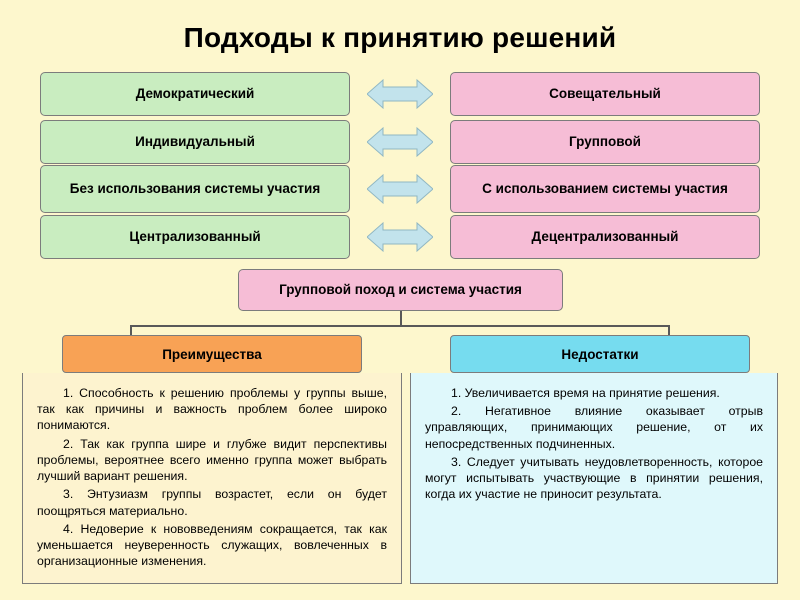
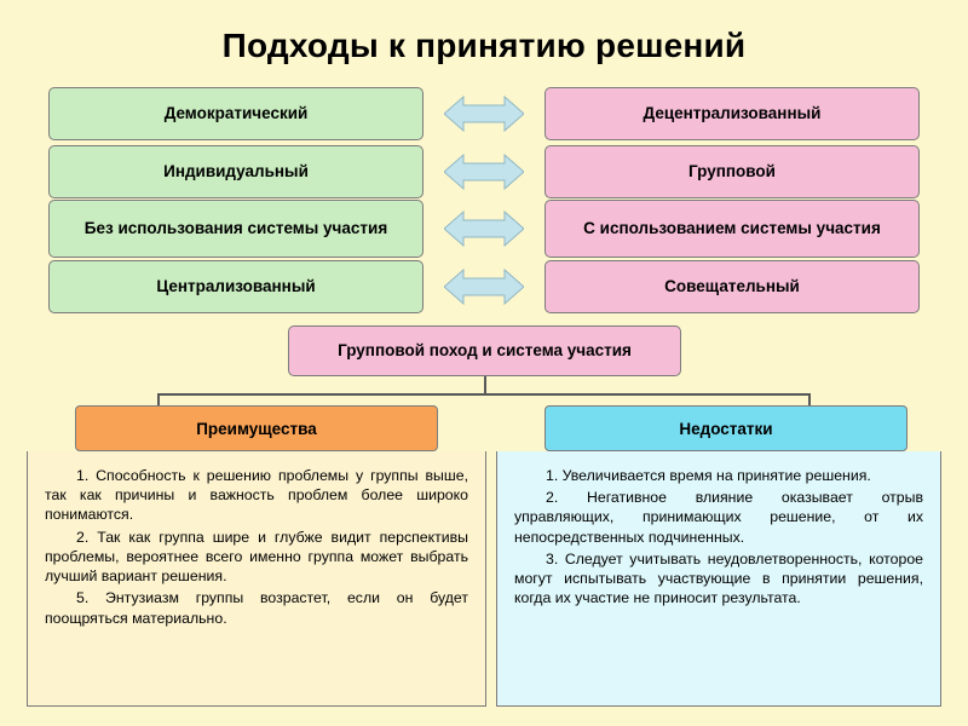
  Подходы к принятию решений
  Демократический
- Совещательный
+ Децентрализованный
  Индивидуальный
  Групповой
  Без использования системы участия
  С использованием системы участия
  Централизованный
- Децентрализованный
+ Совещательный
  Групповой поход и система участия
  Преимущества
  Недостатки
  1. Способность к решению проблемы у группы выше, так как причины и важность проблем более широко понимаются.
  2. Так как группа шире и глубже видит перспективы проблемы, вероятнее всего именно группа может выбрать лучший вариант решения.
- 3. Энтузиазм группы возрастет, если он будет поощряться материально.
+ 5. Энтузиазм группы возрастет, если он будет поощряться материально.
- 4. Недоверие к нововведениям сокращается, так как уменьшается неуверенность служащих, вовлеченных в организационные изменения.
  1. Увеличивается время на принятие решения.
  2. Негативное влияние оказывает отрыв управляющих, принимающих решение, от их непосредственных подчиненных.
  3. Следует учитывать неудовлетворенность, которое могут испытывать участвующие в принятии решения, когда их участие не приносит результата.
